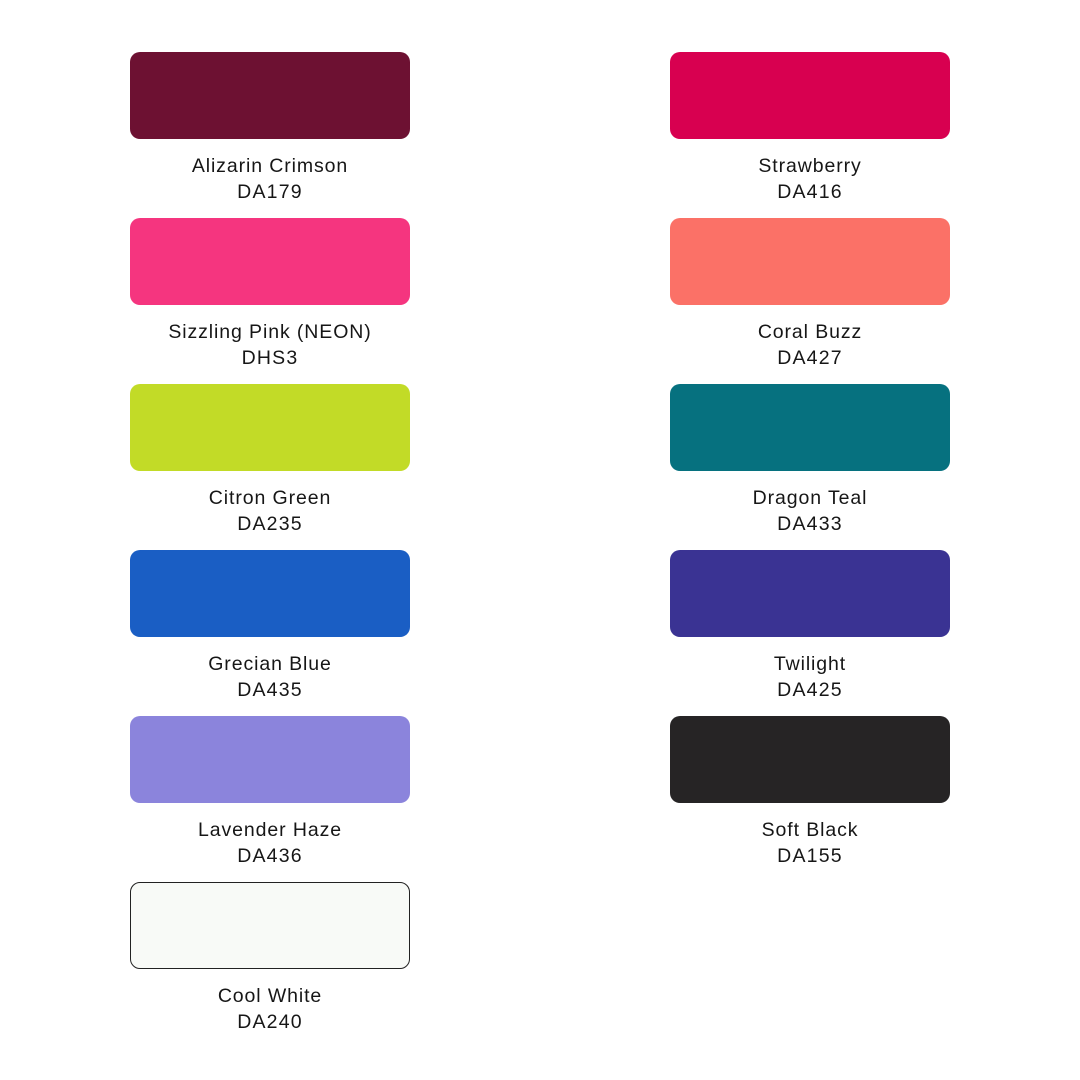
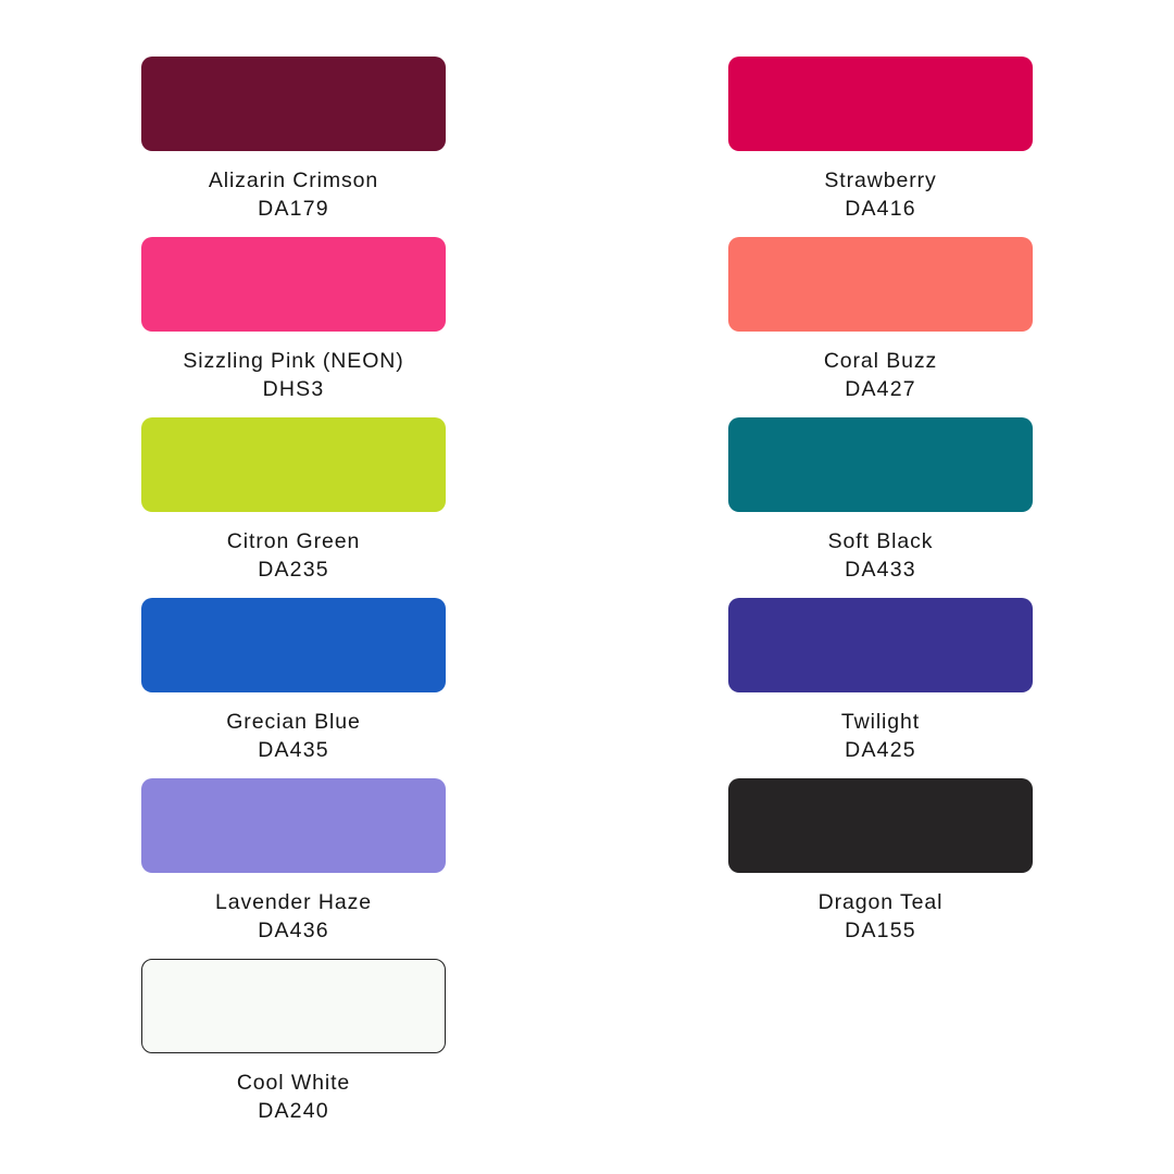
  Alizarin Crimson
  DA179
  Strawberry
  DA416
  Sizzling Pink (NEON)
  DHS3
  Coral Buzz
  DA427
  Citron Green
  DA235
- Dragon Teal
+ Soft Black
  DA433
  Grecian Blue
  DA435
  Twilight
  DA425
  Lavender Haze
  DA436
- Soft Black
+ Dragon Teal
  DA155
  Cool White
  DA240
